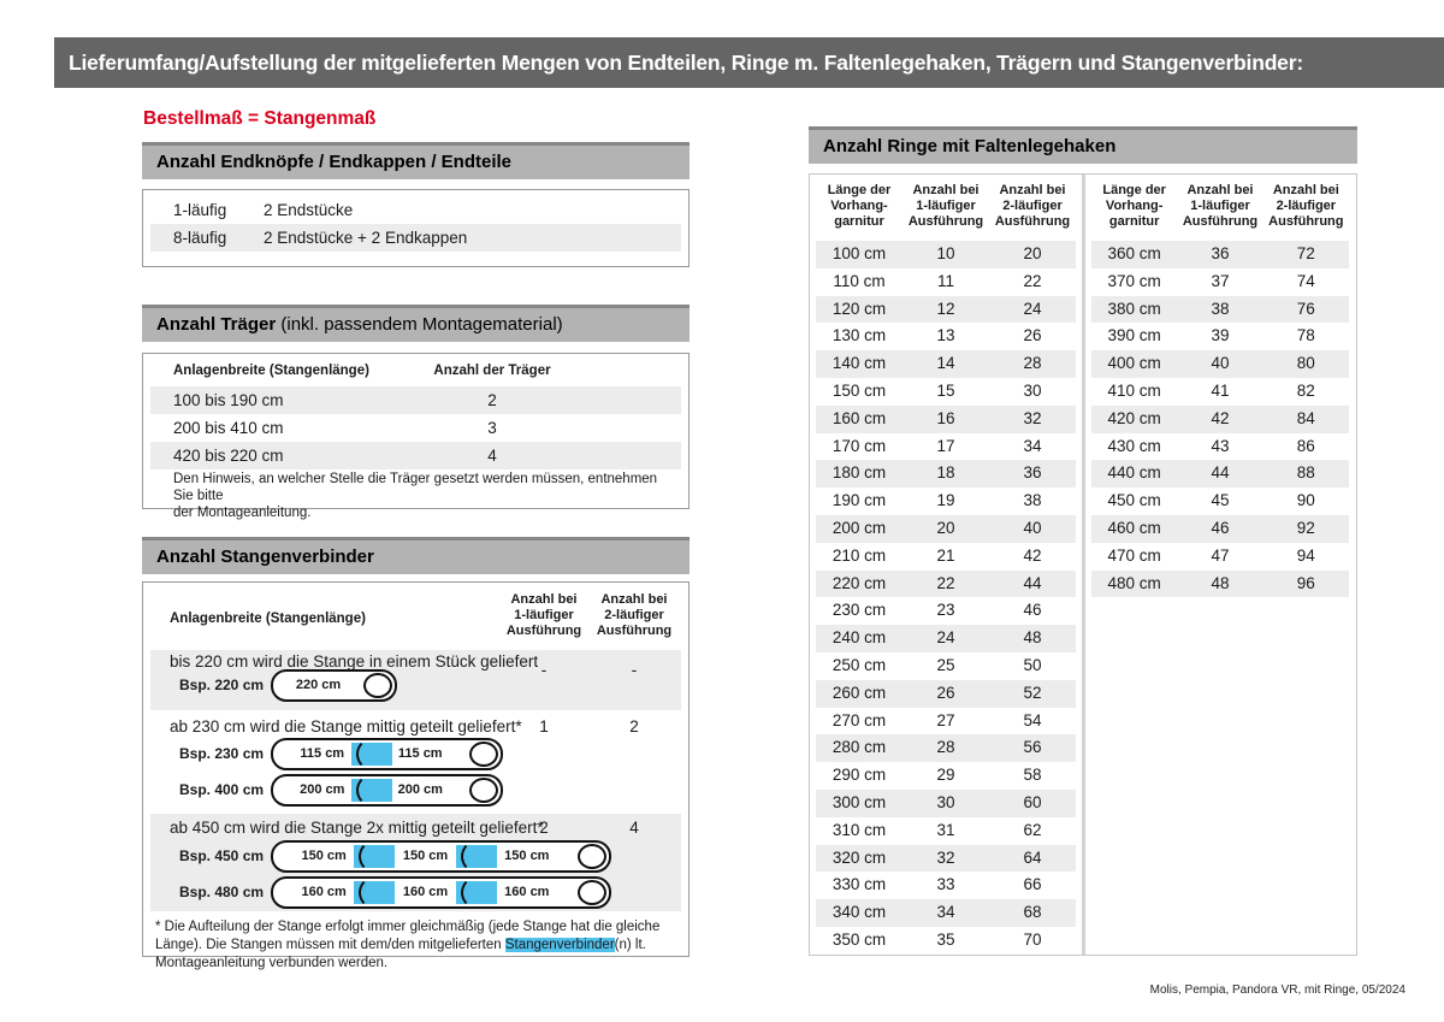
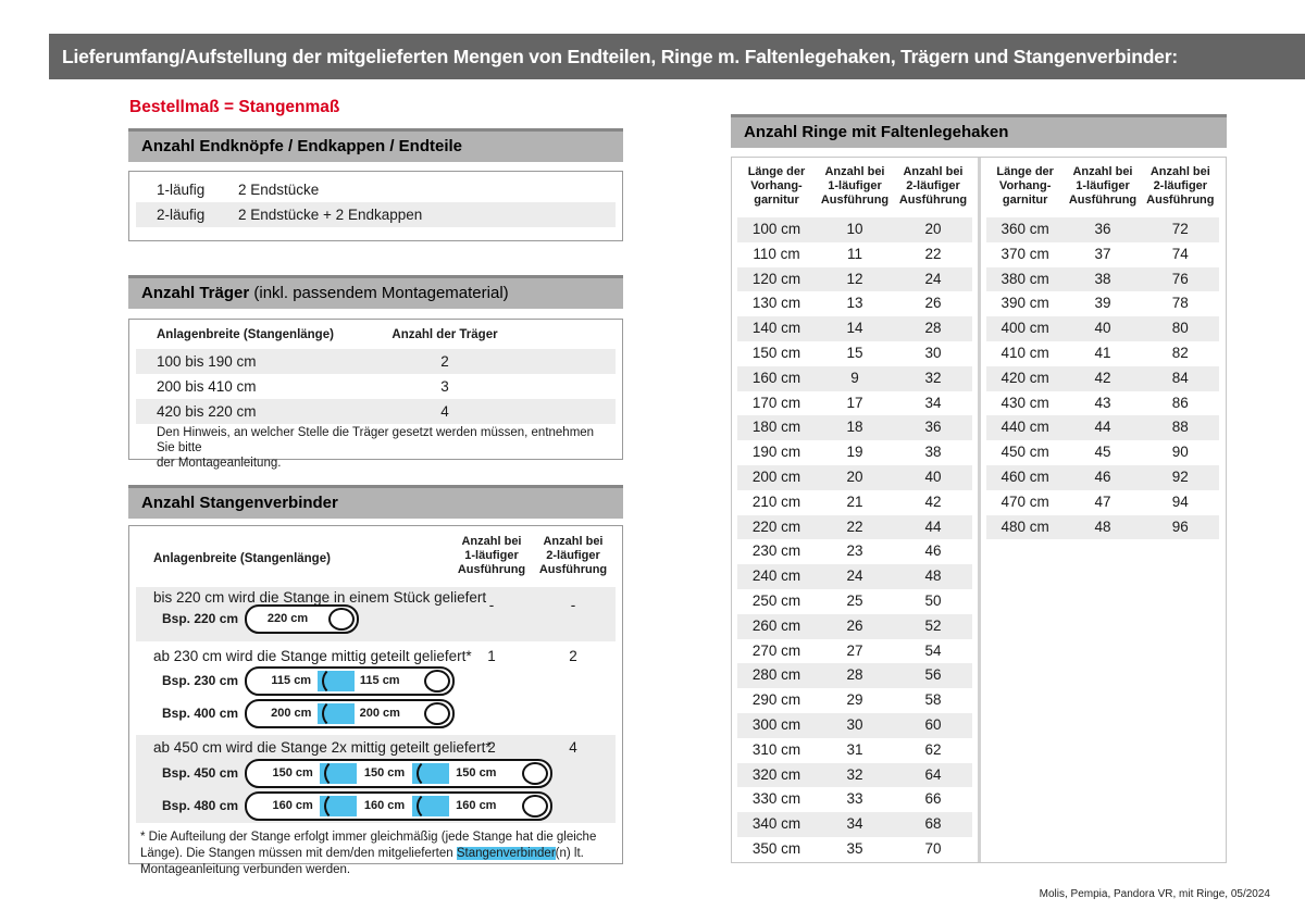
  Lieferumfang/Aufstellung der mitgelieferten Mengen von Endteilen, Ringe m. Faltenlegehaken, Trägern und Stangenverbinder:
  Bestellmaß = Stangenmaß
  Anzahl Endknöpfe / Endkappen / Endteile
  1-läufig
  2 Endstücke
- 8-läufig
+ 2-läufig
  2 Endstücke + 2 Endkappen
  Anzahl Träger (inkl. passendem Montagematerial)
  Anlagenbreite (Stangenlänge)
  Anzahl der Träger
  100 bis 190 cm
  2
  200 bis 410 cm
  3
  420 bis 220 cm
  4
  Den Hinweis, an welcher Stelle die Träger gesetzt werden müssen, entnehmen Sie bitte
  der Montageanleitung.
  Anzahl Stangenverbinder
  Anlagenbreite (Stangenlänge)
  Anzahl bei
  1-läufiger
  Ausführung
  Anzahl bei
  2-läufiger
  Ausführung
  * Die Aufteilung der Stange erfolgt immer gleichmäßig (jede Stange hat die gleiche Länge). Die Stangen müssen mit dem/den mitgelieferten Stangenverbinder(n) lt. Montageanleitung verbunden werden.
  bis 220 cm wird die Stange in einem Stück geliefert
  -
  -
  Bsp. 220 cm
  220 cm
  ab 230 cm wird die Stange mittig geteilt geliefert*
  1
  2
  Bsp. 230 cm
  115 cm
  115 cm
  Bsp. 400 cm
  200 cm
  200 cm
  ab 450 cm wird die Stange 2x mittig geteilt geliefert*
  2
  4
  Bsp. 450 cm
  150 cm
  150 cm
  150 cm
  Bsp. 480 cm
  160 cm
  160 cm
  160 cm
  Anzahl Ringe mit Faltenlegehaken
  Länge der
  Vorhang-
  garnitur
  Anzahl bei
  1-läufiger
  Ausführung
  Anzahl bei
  2-läufiger
  Ausführung
  100 cm
  10
  20
  110 cm
  11
  22
  120 cm
  12
  24
  130 cm
  13
  26
  140 cm
  14
  28
  150 cm
  15
  30
  160 cm
- 16
+ 9
  32
  170 cm
  17
  34
  180 cm
  18
  36
  190 cm
  19
  38
  200 cm
  20
  40
  210 cm
  21
  42
  220 cm
  22
  44
  230 cm
  23
  46
  240 cm
  24
  48
  250 cm
  25
  50
  260 cm
  26
  52
  270 cm
  27
  54
  280 cm
  28
  56
  290 cm
  29
  58
  300 cm
  30
  60
  310 cm
  31
  62
  320 cm
  32
  64
  330 cm
  33
  66
  340 cm
  34
  68
  350 cm
  35
  70
  Länge der
  Vorhang-
  garnitur
  Anzahl bei
  1-läufiger
  Ausführung
  Anzahl bei
  2-läufiger
  Ausführung
  360 cm
  36
  72
  370 cm
  37
  74
  380 cm
  38
  76
  390 cm
  39
  78
  400 cm
  40
  80
  410 cm
  41
  82
  420 cm
  42
  84
  430 cm
  43
  86
  440 cm
  44
  88
  450 cm
  45
  90
  460 cm
  46
  92
  470 cm
  47
  94
  480 cm
  48
  96
  Molis, Pempia, Pandora VR, mit Ringe, 05/2024
